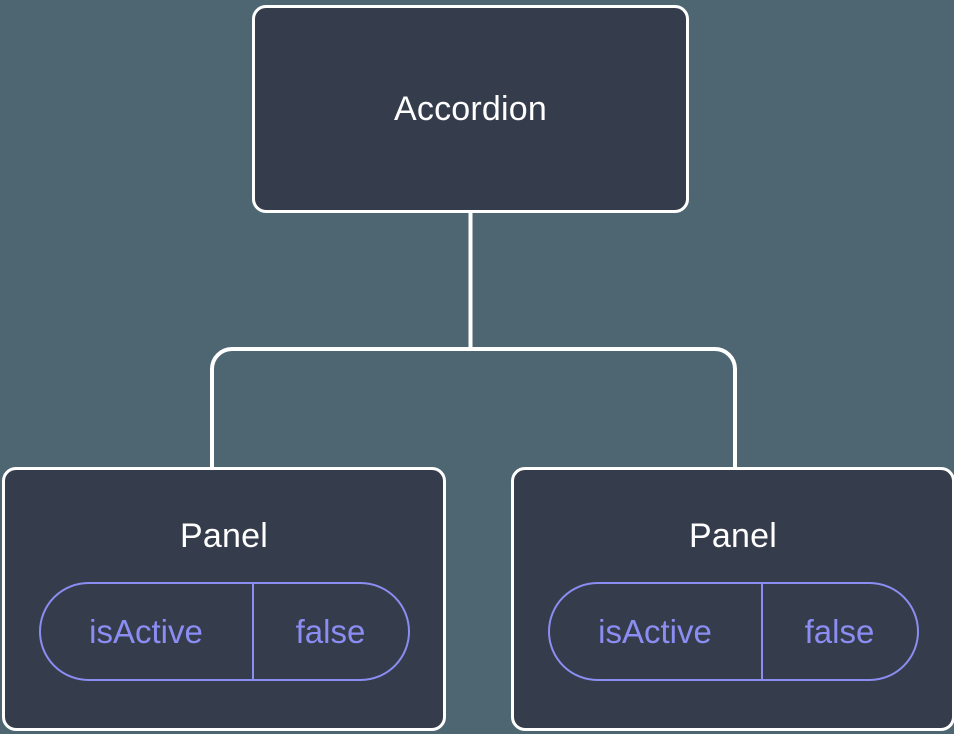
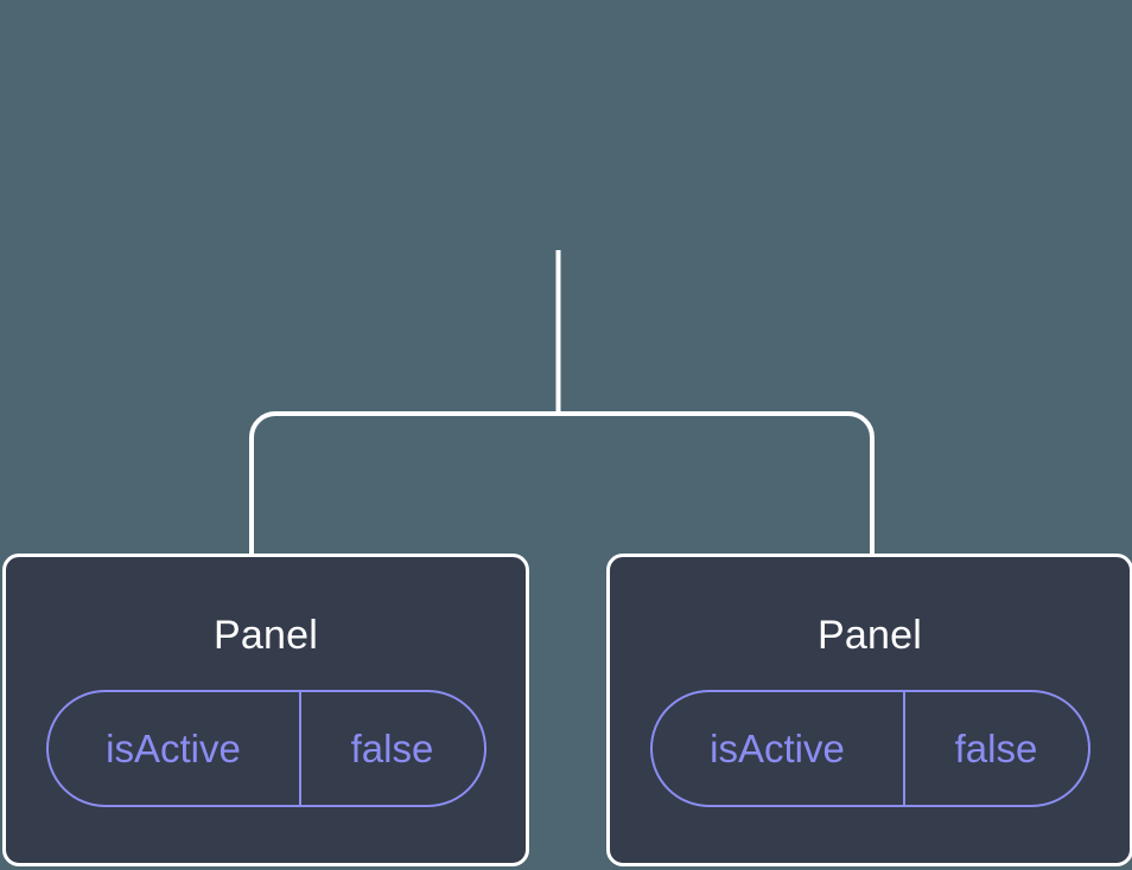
- Accordion
  Panel
  isActive
  false
  Panel
  isActive
  false
